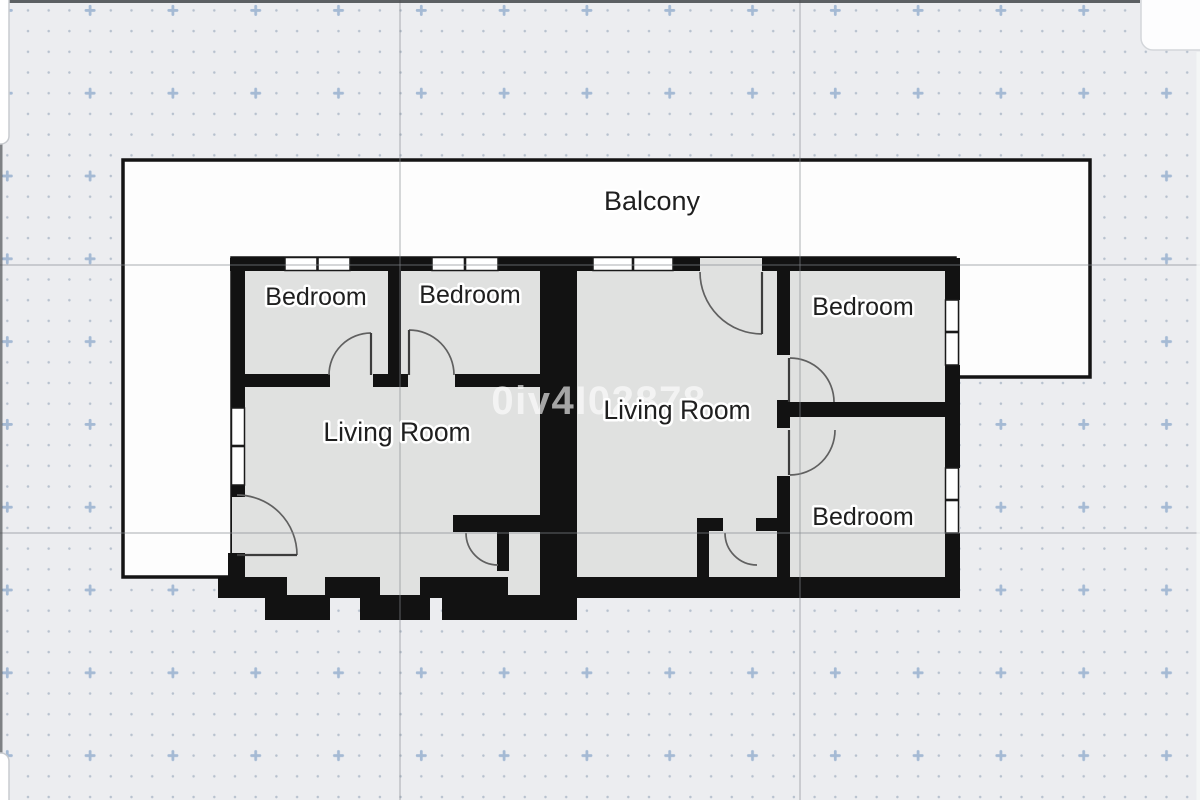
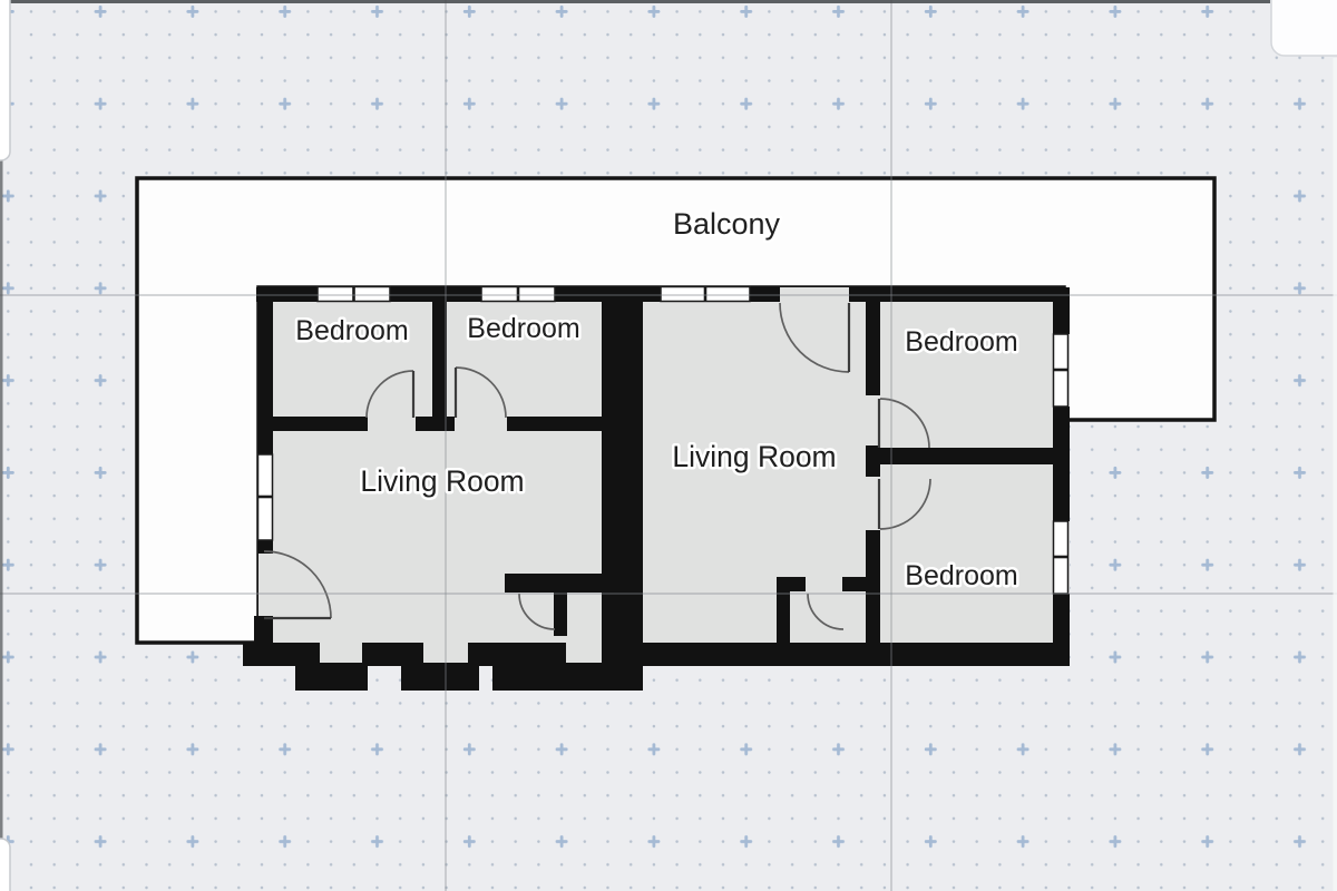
- 0iv4I02878
  Balcony
  Bedroom
  Bedroom
  Bedroom
  Bedroom
  Living Room
  Living Room
